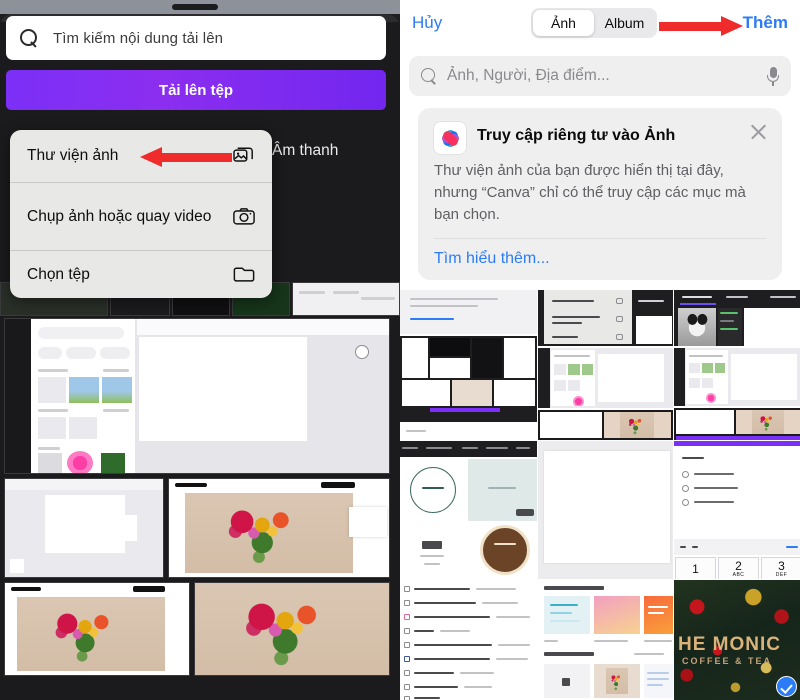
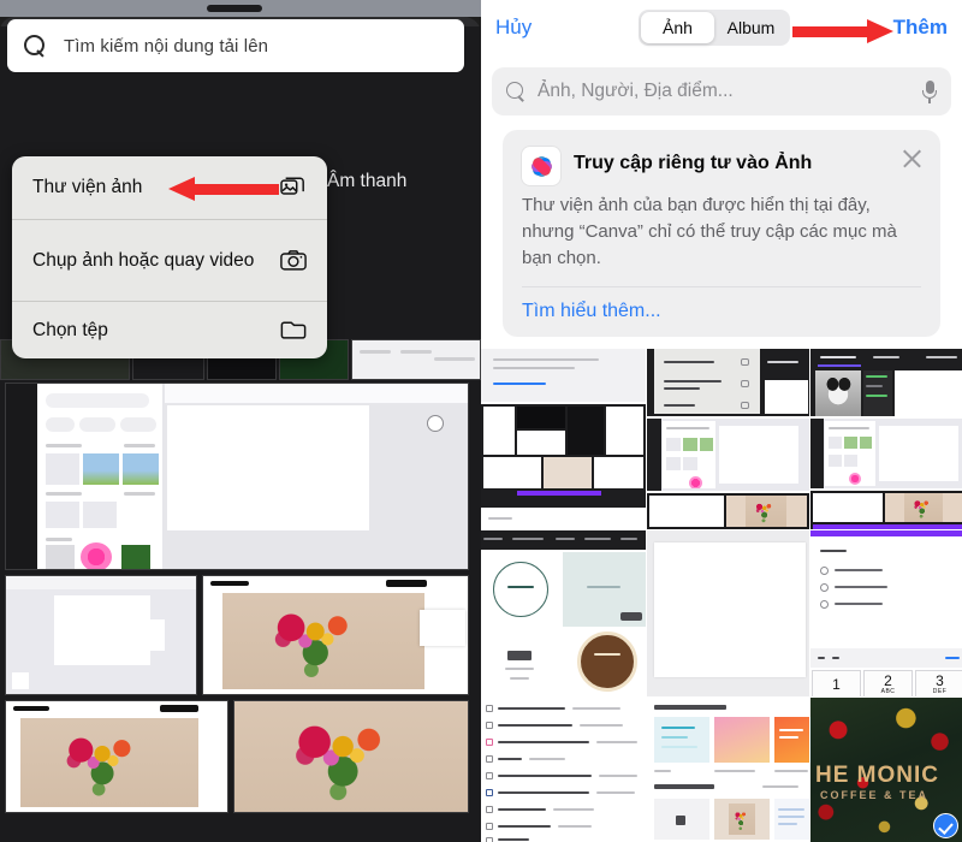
  Tìm kiếm nội dung tải lên
- Tải lên tệp
  Âm thanh
  Thư viện ảnh
  Chụp ảnh hoặc quay video
  Chọn tệp
  Hủy
  Thêm
  Ảnh
  Album
  Ảnh, Người, Địa điểm...
  Truy cập riêng tư vào Ảnh
  Thư viện ảnh của bạn được hiển thị tại đây, nhưng “Canva” chỉ có thể truy cập các mục mà bạn chọn.
  Tìm hiểu thêm...
  1
  2
  3
  HE MONIC
  COFFEE & TEA
